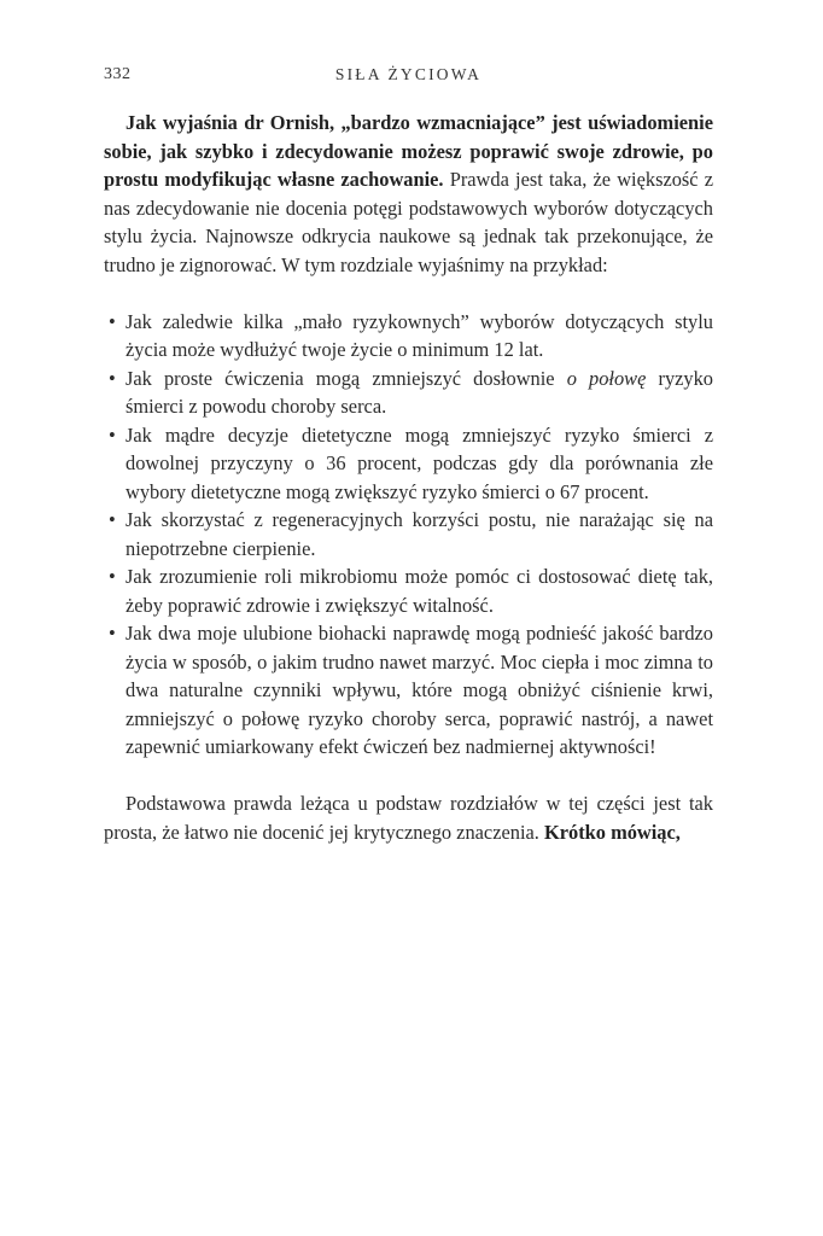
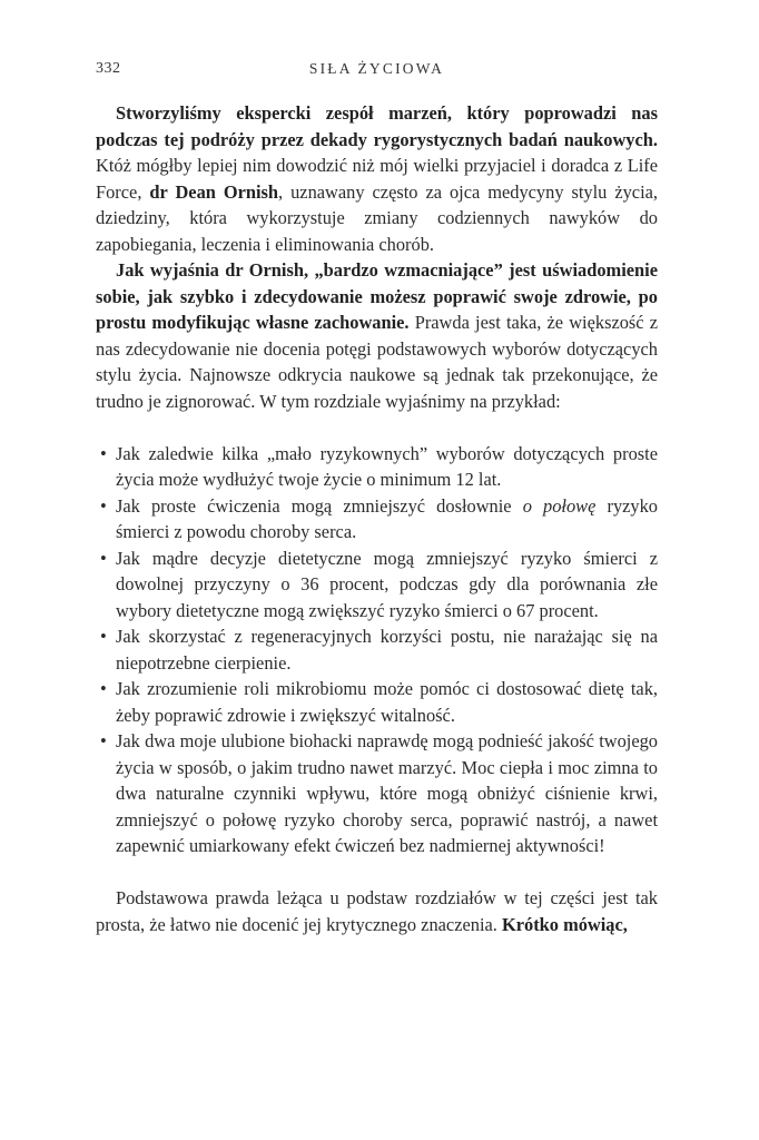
  332
  SIŁA ŻYCIOWA
+ Stworzyliśmy ekspercki zespół marzeń, który poprowadzi nas podczas tej podróży przez dekady rygorystycznych badań naukowych. Któż mógłby lepiej nim dowodzić niż mój wielki przyjaciel i doradca z Life Force, dr Dean Ornish, uznawany często za ojca medycyny stylu życia, dziedziny, która wykorzystuje zmiany codziennych nawyków do zapobiegania, leczenia i eliminowania chorób.
  Jak wyjaśnia dr Ornish, „bardzo wzmacniające” jest uświadomienie sobie, jak szybko i zdecydowanie możesz poprawić swoje zdrowie, po prostu modyfikując własne zachowanie. Prawda jest taka, że większość z nas zdecydowanie nie docenia potęgi podstawowych wyborów dotyczących stylu życia. Najnowsze odkrycia naukowe są jednak tak przekonujące, że trudno je zignorować. W tym rozdziale wyjaśnimy na przykład:
  •
- Jak zaledwie kilka „mało ryzykownych” wyborów dotyczących stylu życia może wydłużyć twoje życie o minimum 12 lat.
+ Jak zaledwie kilka „mało ryzykownych” wyborów dotyczących proste życia może wydłużyć twoje życie o minimum 12 lat.
  •
  Jak proste ćwiczenia mogą zmniejszyć dosłownie o połowę ryzyko śmierci z powodu choroby serca.
  •
  Jak mądre decyzje dietetyczne mogą zmniejszyć ryzyko śmierci z dowolnej przyczyny o 36 procent, podczas gdy dla porównania złe wybory dietetyczne mogą zwiększyć ryzyko śmierci o 67 procent.
  •
  Jak skorzystać z regeneracyjnych korzyści postu, nie narażając się na niepotrzebne cierpienie.
  •
  Jak zrozumienie roli mikrobiomu może pomóc ci dostosować dietę tak, żeby poprawić zdrowie i zwiększyć witalność.
  •
- Jak dwa moje ulubione biohacki naprawdę mogą podnieść jakość bardzo życia w sposób, o jakim trudno nawet marzyć. Moc ciepła i moc zimna to dwa naturalne czynniki wpływu, które mogą obniżyć ciśnienie krwi, zmniejszyć o połowę ryzyko choroby serca, poprawić nastrój, a nawet zapewnić umiarkowany efekt ćwiczeń bez nadmiernej aktywności!
+ Jak dwa moje ulubione biohacki naprawdę mogą podnieść jakość twojego życia w sposób, o jakim trudno nawet marzyć. Moc ciepła i moc zimna to dwa naturalne czynniki wpływu, które mogą obniżyć ciśnienie krwi, zmniejszyć o połowę ryzyko choroby serca, poprawić nastrój, a nawet zapewnić umiarkowany efekt ćwiczeń bez nadmiernej aktywności!
  Podstawowa prawda leżąca u podstaw rozdziałów w tej części jest tak prosta, że łatwo nie docenić jej krytycznego znaczenia. Krótko mówiąc,
